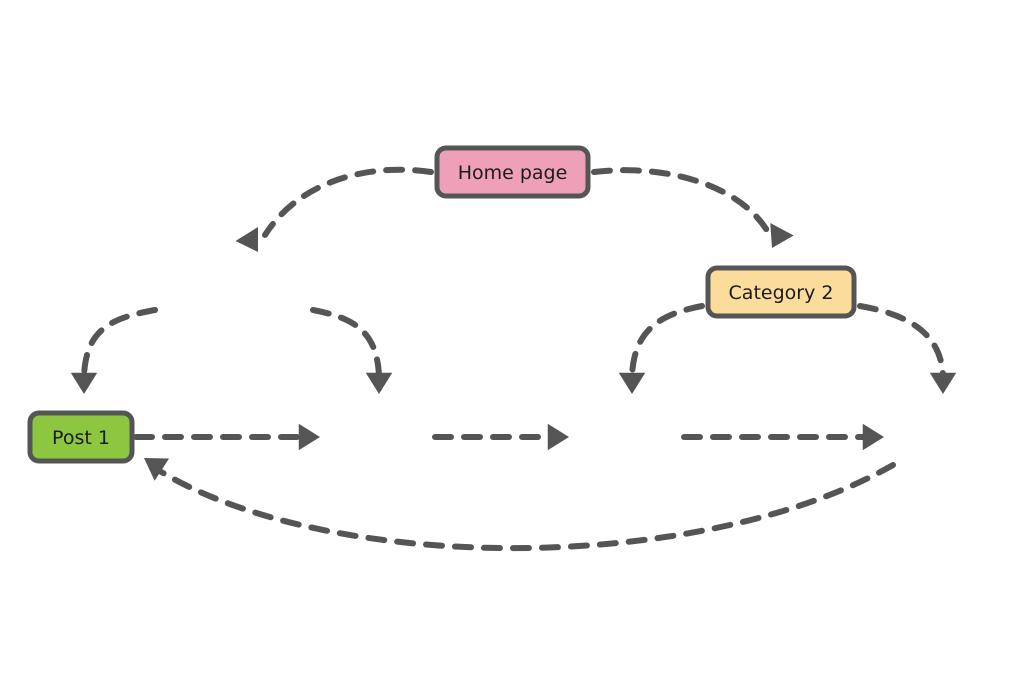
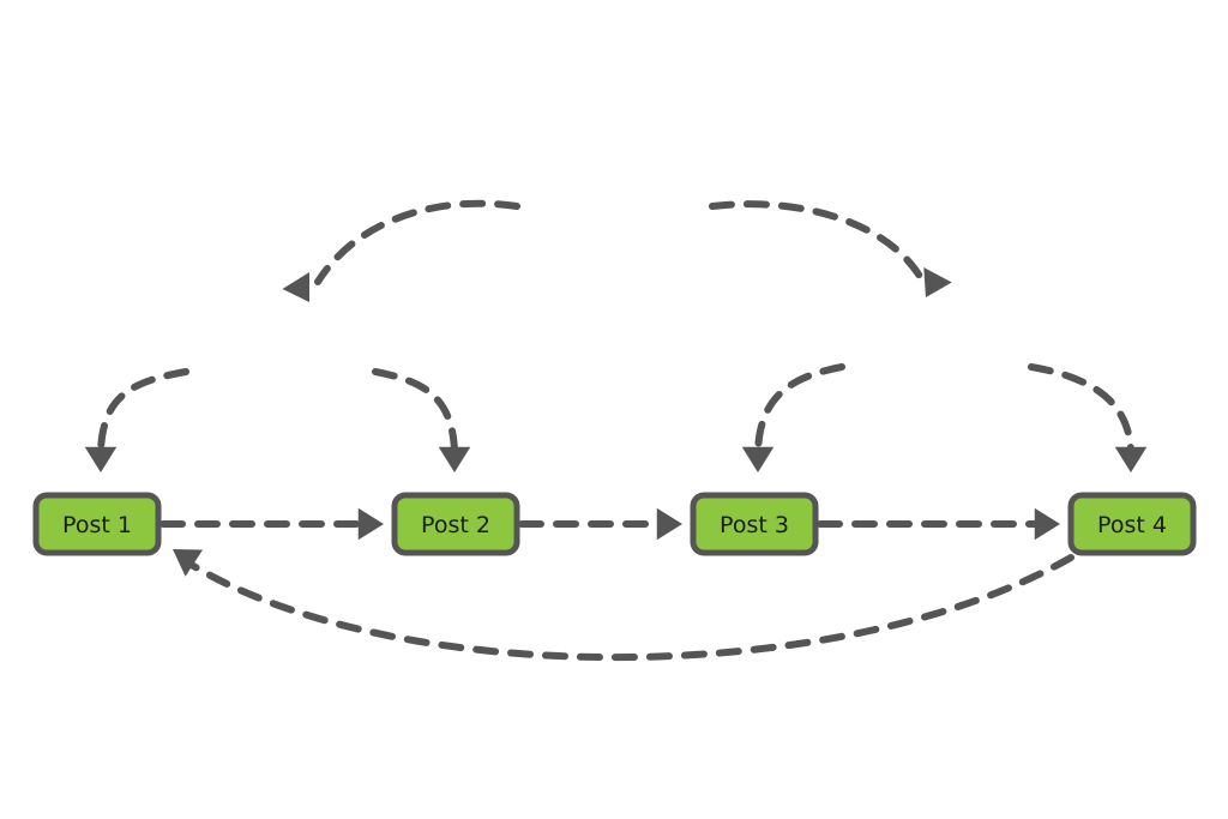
- Home page
- Category 2
  Post 1
+ Post 2
+ Post 3
+ Post 4
